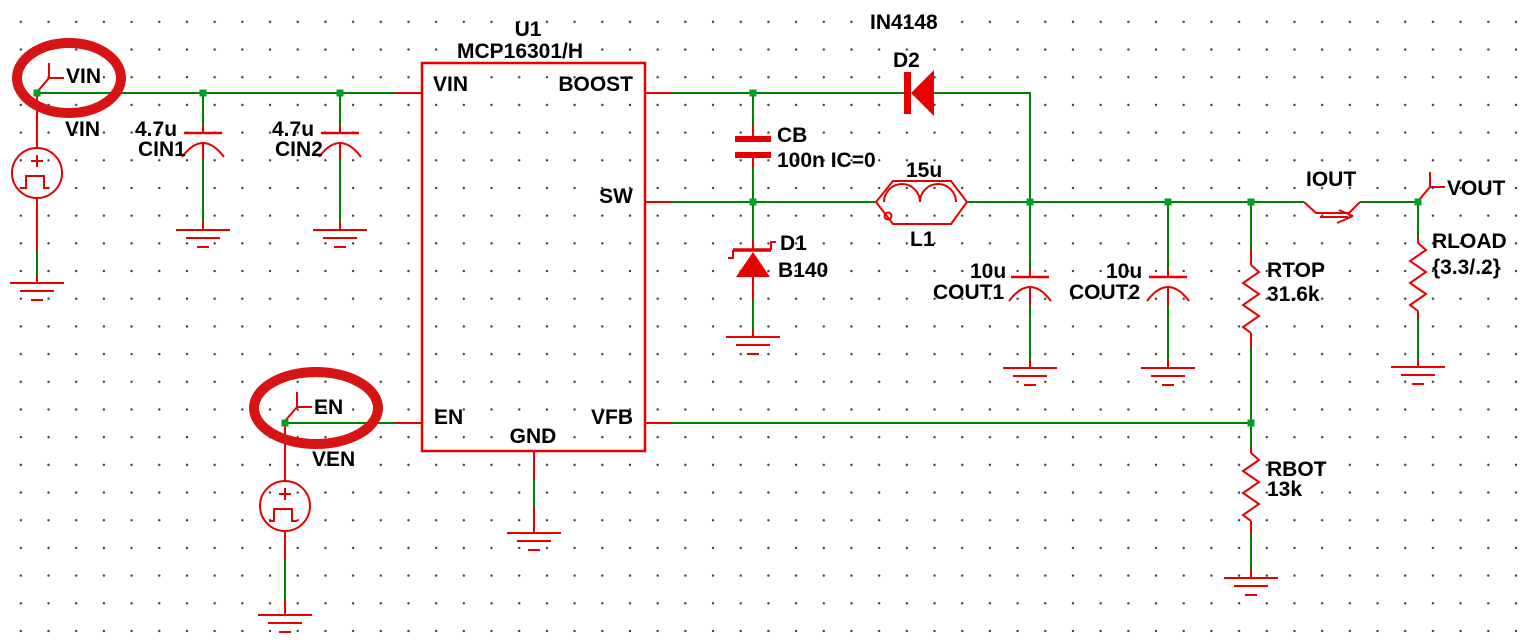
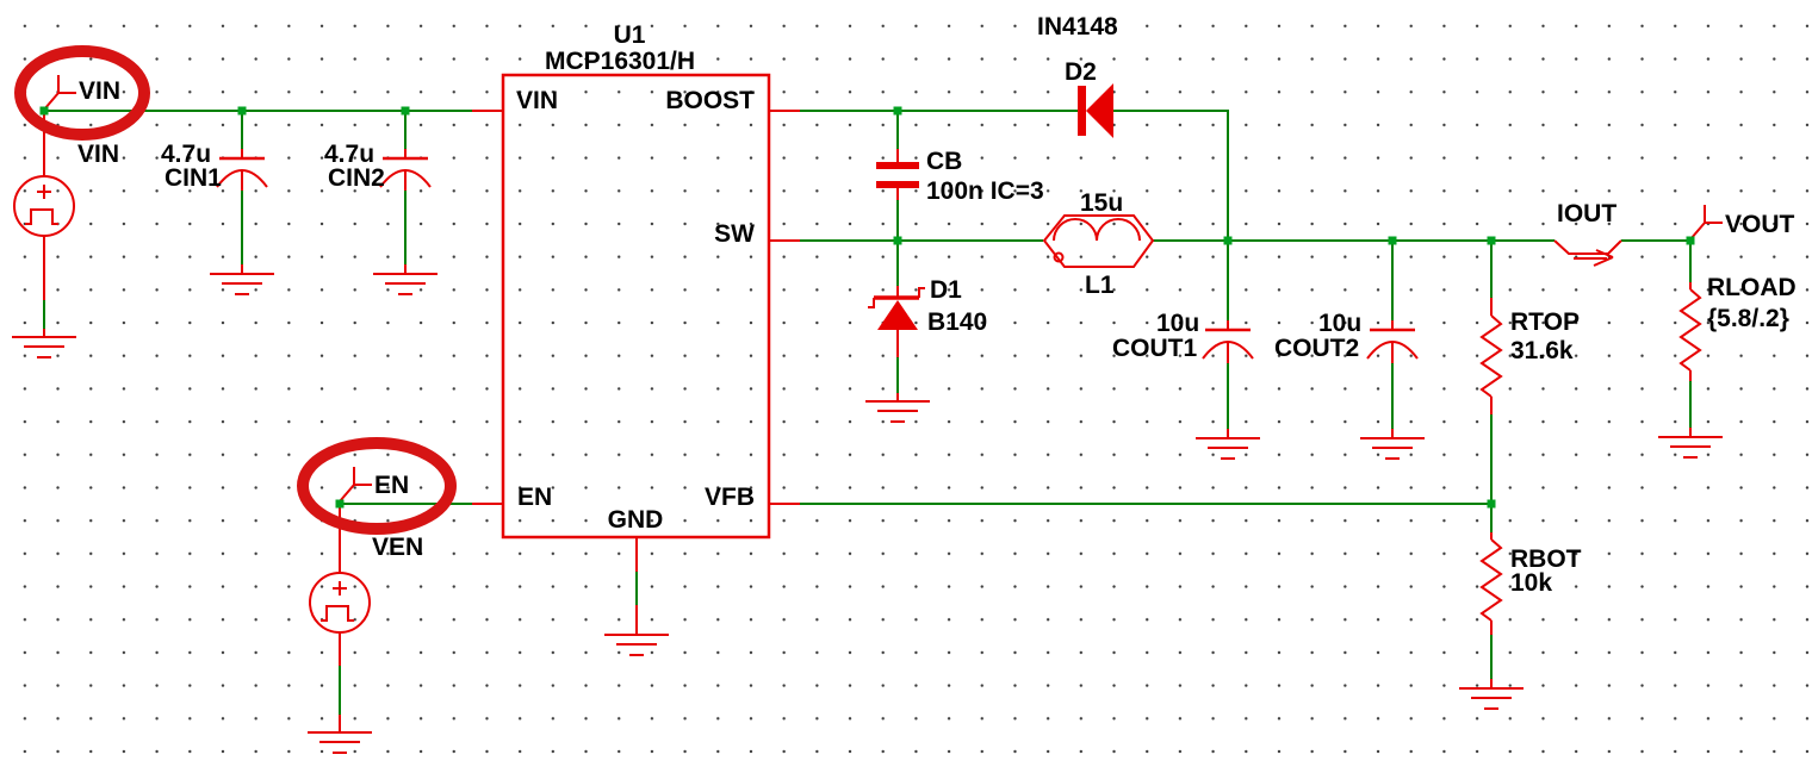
  U1
  MCP16301/H
  VIN
  BOOST
  SW
  EN
  VFB
  GND
  VIN
  VEN
  4.7u
  CIN1
  4.7u
  CIN2
  CB
- 100n IC=0
+ 100n IC=3
  10u
  COUT1
  10u
  COUT2
  IN4148
  D2
  D1
  B140
  15u
  L1
  RTOP
  31.6k
  RBOT
- 13k
+ 10k
  RLOAD
- {3.3/.2}
+ {5.8/.2}
  IOUT
  VIN
  EN
  VOUT
